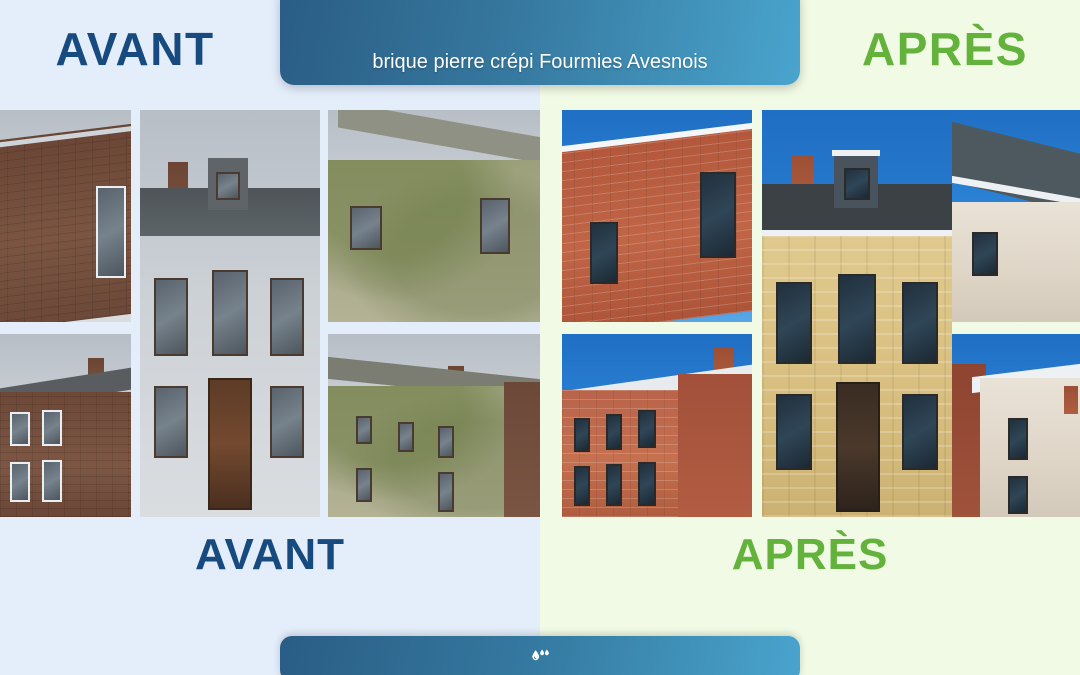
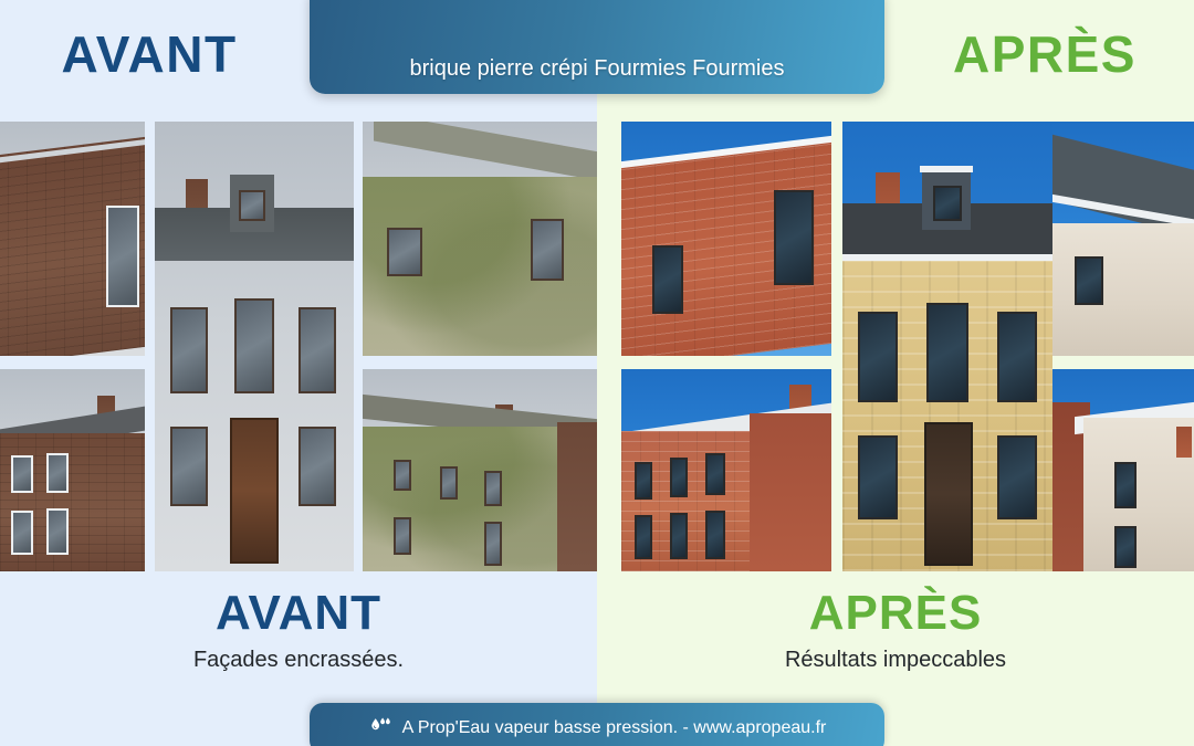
  AVANT
  APRÈS
- brique pierre crépi Fourmies Avesnois
+ brique pierre crépi Fourmies Fourmies
  AVANT
+ Façades encrassées.
  APRÈS
+ Résultats impeccables
+ A Prop'Eau vapeur basse pression. - www.apropeau.fr
